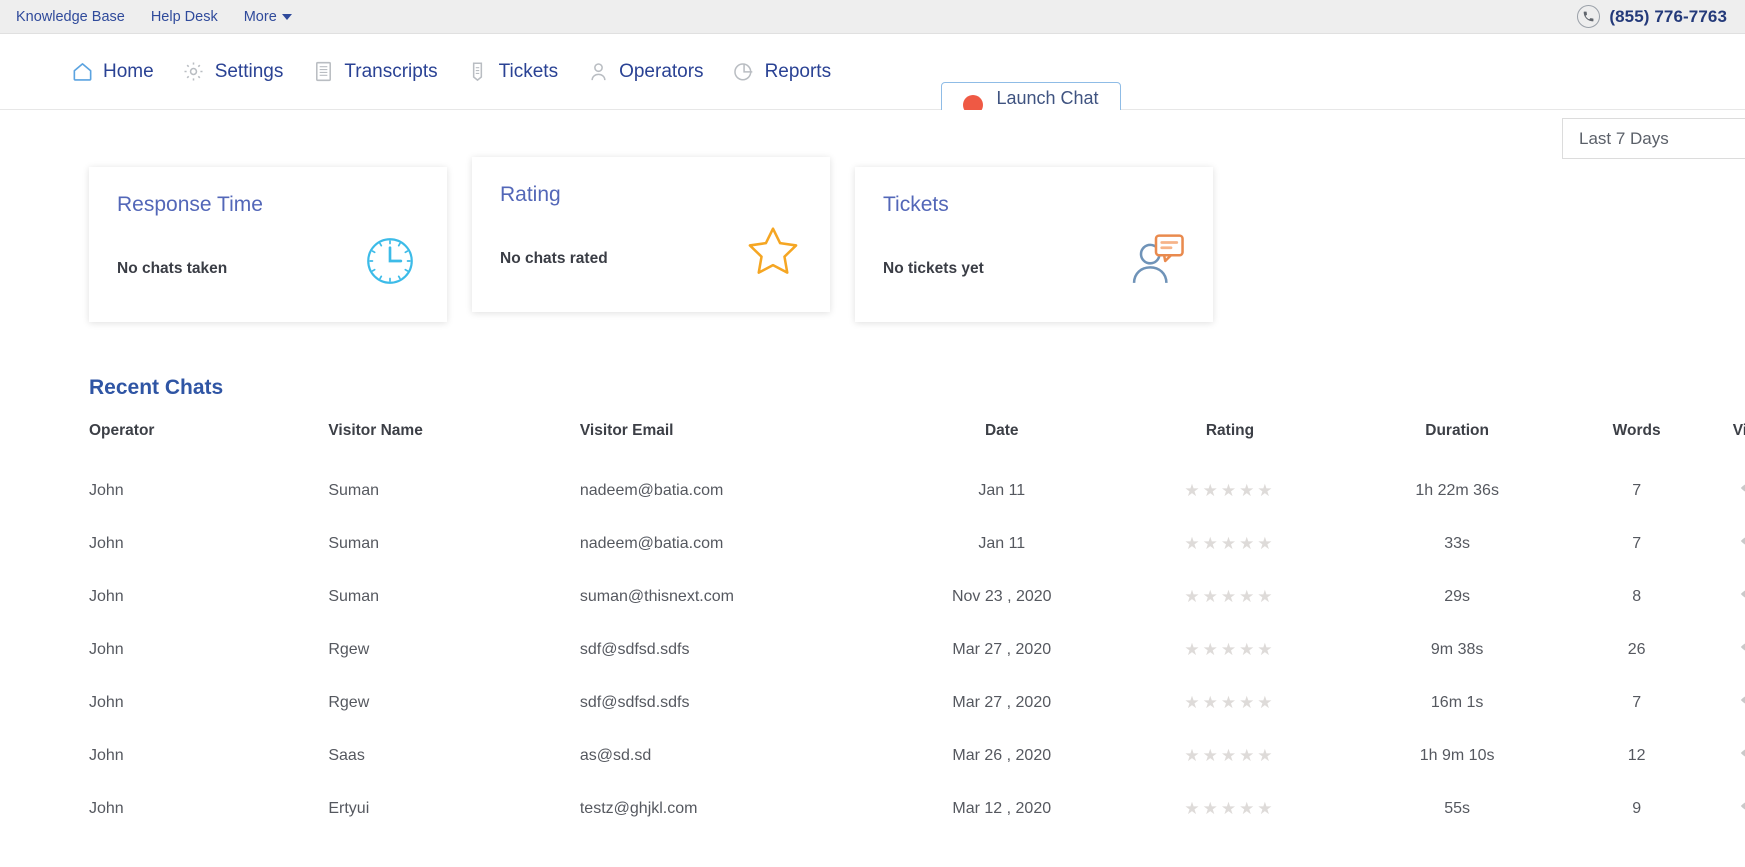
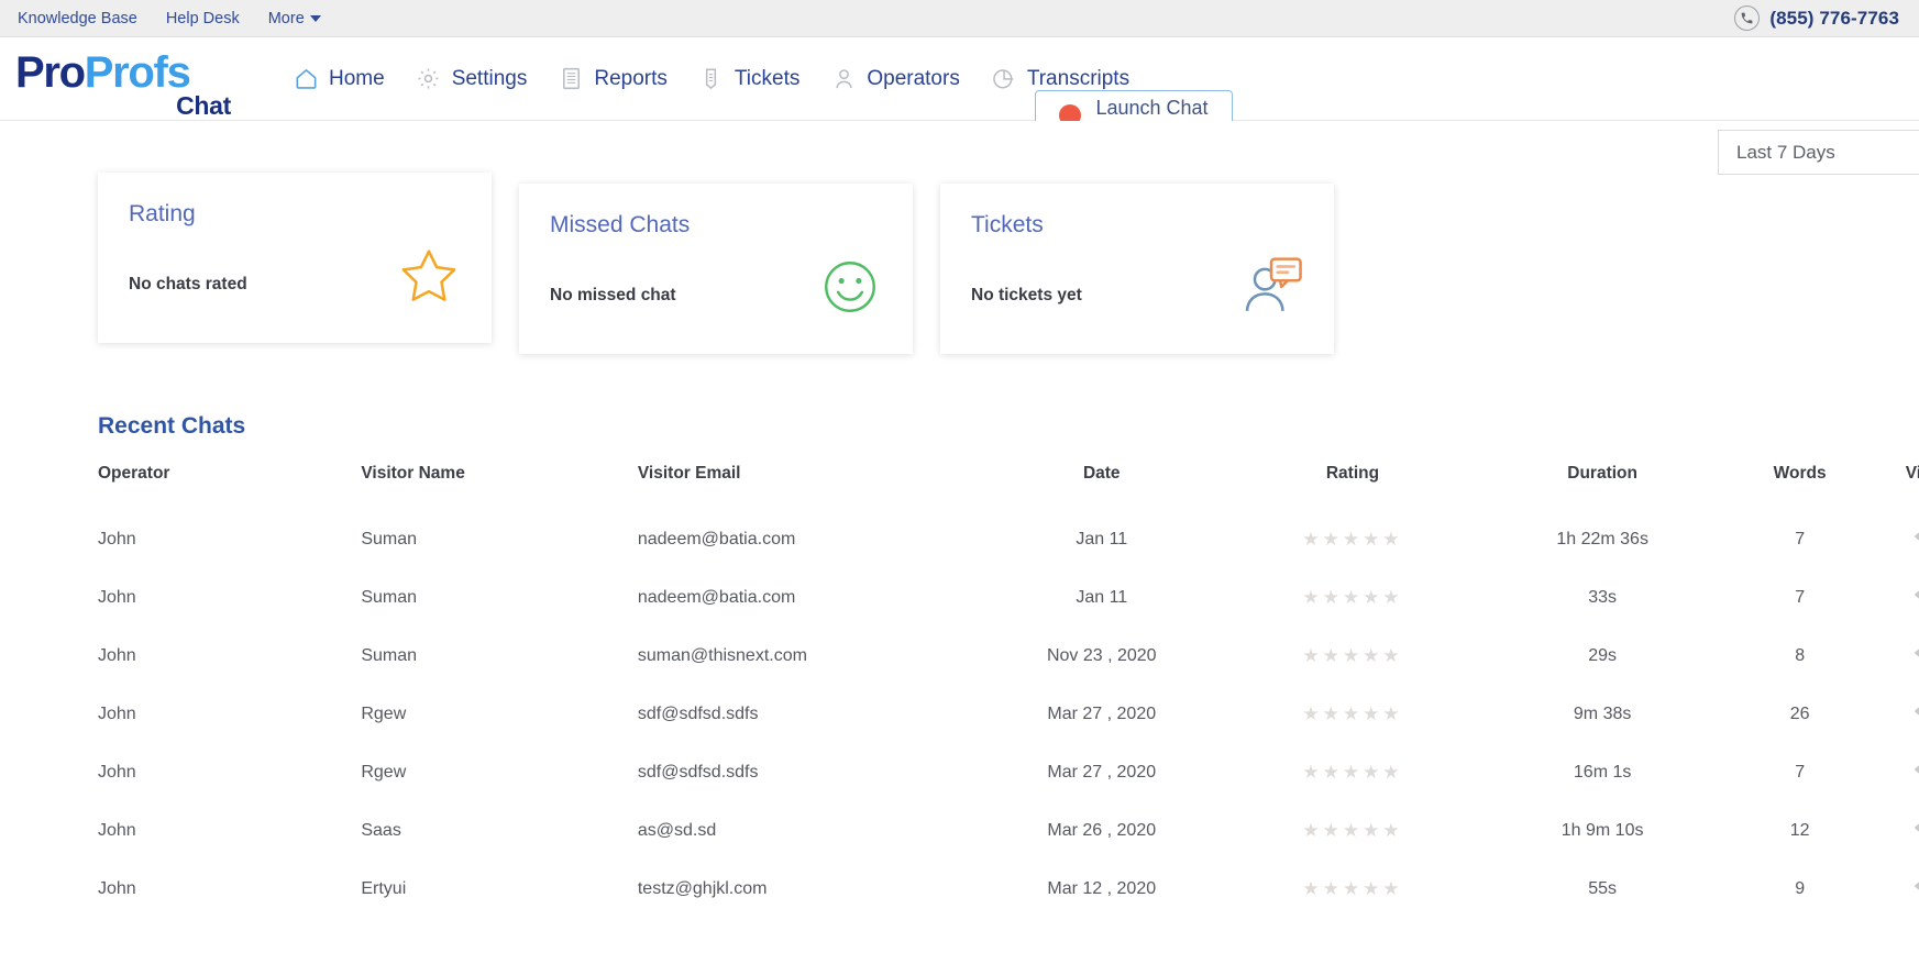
  Knowledge Base
  Help Desk
  More
  (855) 776-7763
+ ProProfs
+ Chat
  Home
  Settings
- Transcripts
+ Reports
  Tickets
  Operators
- Reports
+ Transcripts
  Launch Chat
  Last 7 Days
- Response Time
- No chats taken
  Rating
  No chats rated
+ Missed Chats
+ No missed chat
  Tickets
  No tickets yet
  Recent Chats
  Operator	Visitor Name	Visitor Email	Date	Rating	Duration	Words	V
  John	Suman	nadeem@batia.com	Jan 11	★★★★★	1h 22m 36s	7
  John	Suman	nadeem@batia.com	Jan 11	★★★★★	33s	7
  John	Suman	suman@thisnext.com	Nov 23 , 2020	★★★★★	29s	8
  John	Rgew	sdf@sdfsd.sdfs	Mar 27 , 2020	★★★★★	9m 38s	26
  John	Rgew	sdf@sdfsd.sdfs	Mar 27 , 2020	★★★★★	16m 1s	7
  John	Saas	as@sd.sd	Mar 26 , 2020	★★★★★	1h 9m 10s	12
  John	Ertyui	testz@ghjkl.com	Mar 12 , 2020	★★★★★	55s	9
